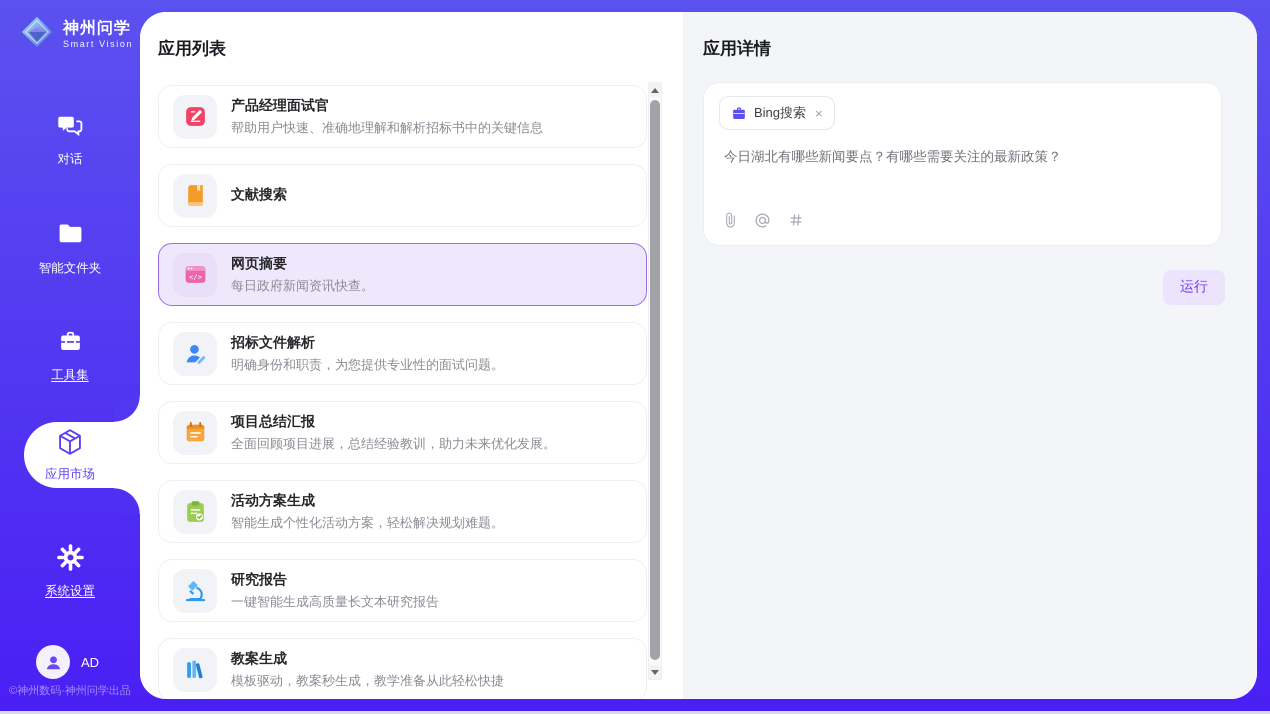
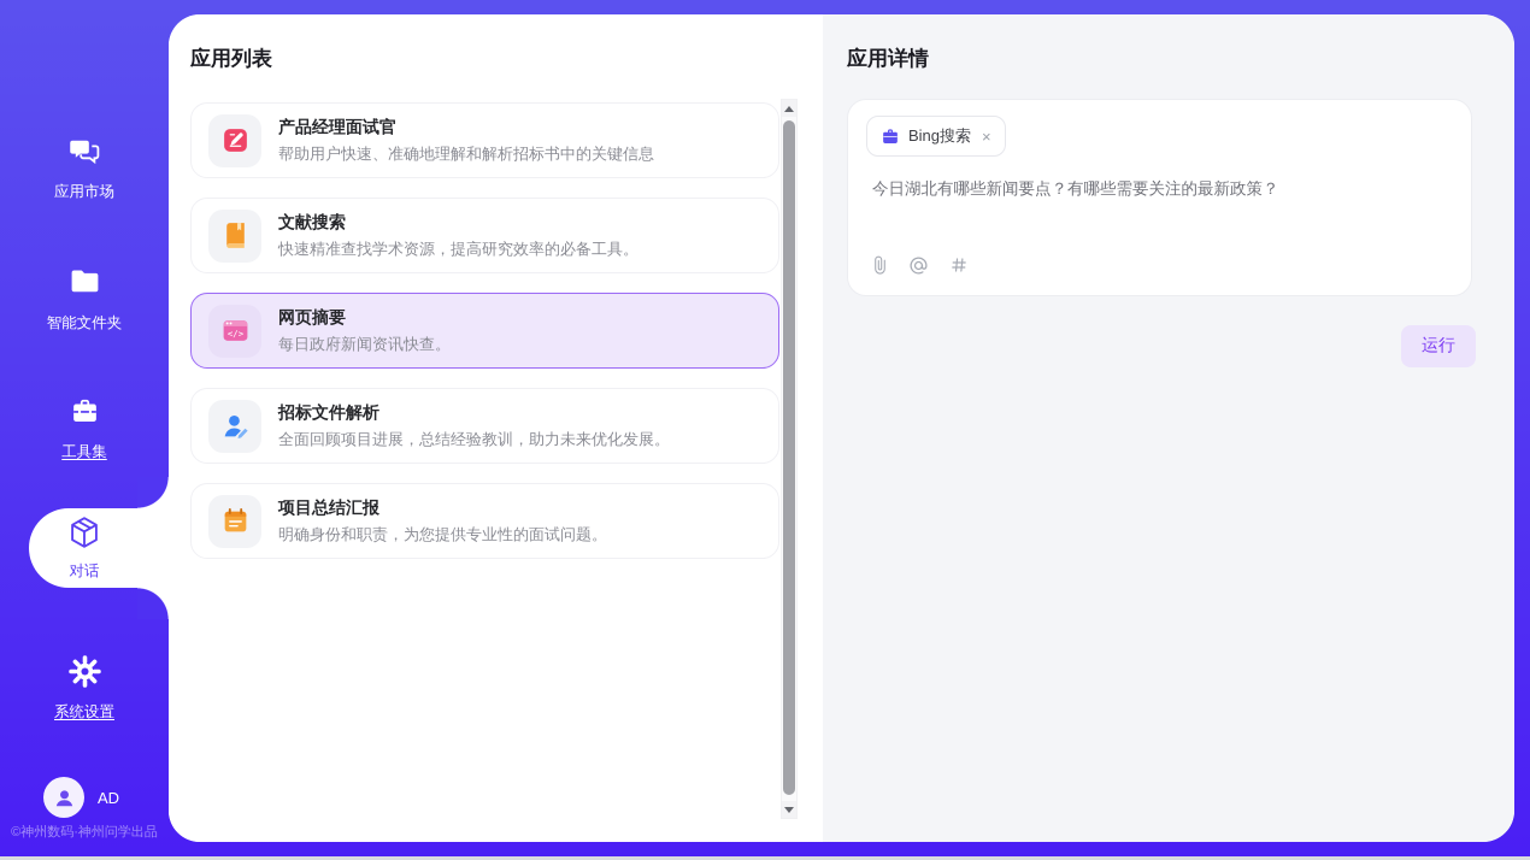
- 神州问学
- Smart Vision
- 对话
+ 应用市场
  智能文件夹
  工具集
- 应用市场
+ 对话
  系统设置
  AD
  ©神州数码·神州问学出品
  应用列表
  产品经理面试官
  帮助用户快速、准确地理解和解析招标书中的关键信息
  文献搜索
+ 快速精准查找学术资源，提高研究效率的必备工具。
  </>
  网页摘要
  每日政府新闻资讯快查。
  招标文件解析
- 明确身份和职责，为您提供专业性的面试问题。
+ 全面回顾项目进展，总结经验教训，助力未来优化发展。
  项目总结汇报
- 全面回顾项目进展，总结经验教训，助力未来优化发展。
+ 明确身份和职责，为您提供专业性的面试问题。
- 活动方案生成
- 智能生成个性化活动方案，轻松解决规划难题。
- 研究报告
- 一键智能生成高质量长文本研究报告
- 教案生成
- 模板驱动，教案秒生成，教学准备从此轻松快捷
  应用详情
  Bing搜索
  ×
  今日湖北有哪些新闻要点？有哪些需要关注的最新政策？
  运行
